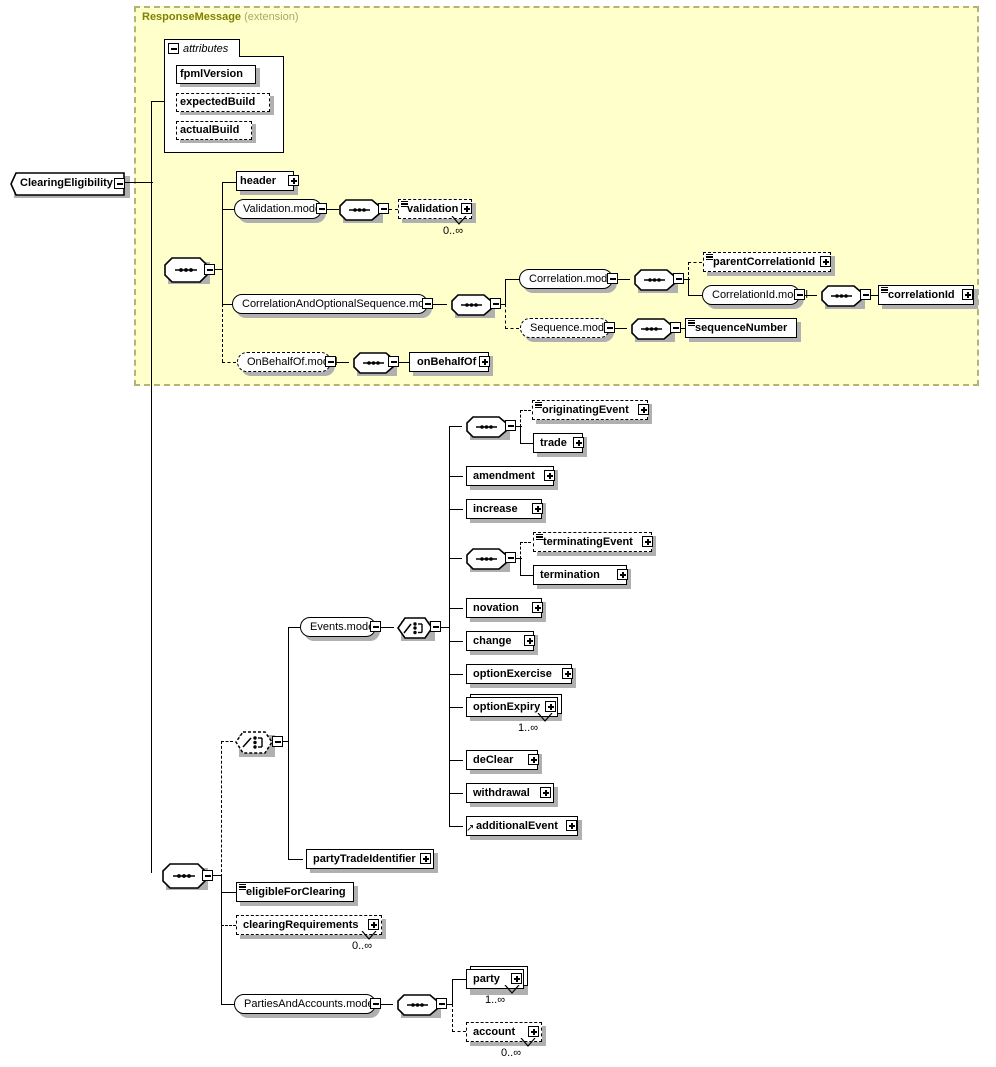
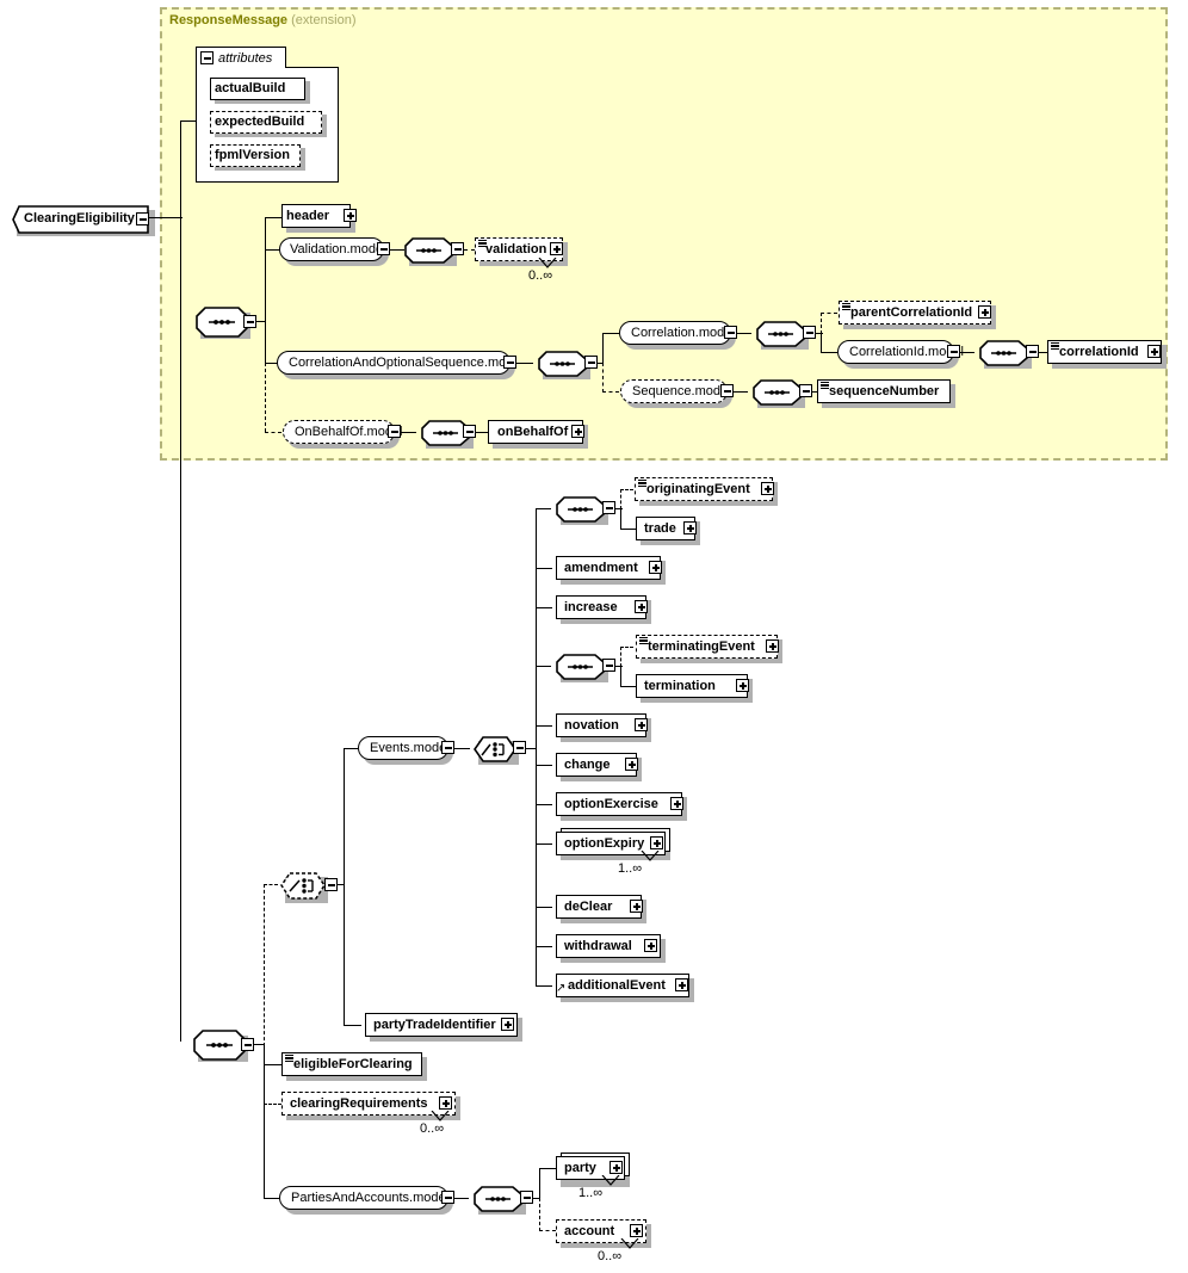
  ResponseMessage (extension)
  ClearingEligibility
  attributes
- fpmlVersion
+ actualBuild
  expectedBuild
- actualBuild
+ fpmlVersion
  header
  Validation.mod
  validation
  0..∞
  CorrelationAndOptionalSequence.m
  Correlation.mod
  parentCorrelationId
  CorrelationId.mol
  correlationId
  Sequence.mod
  sequenceNumber
  OnBehalfOf.mol
  onBehalfOf
  Events.mod
  originatingEvent
  trade
  amendment
  increase
  terminatingEvent
  termination
  novation
  change
  optionExercise
  optionExpiry
  1..∞
  deClear
  withdrawal
  additionalEvent
  ↗
  partyTradeIdentifier
  eligibleForClearing
  clearingRequirements
  0..∞
  PartiesAndAccounts.mod
  party
  1..∞
  account
  0..∞
